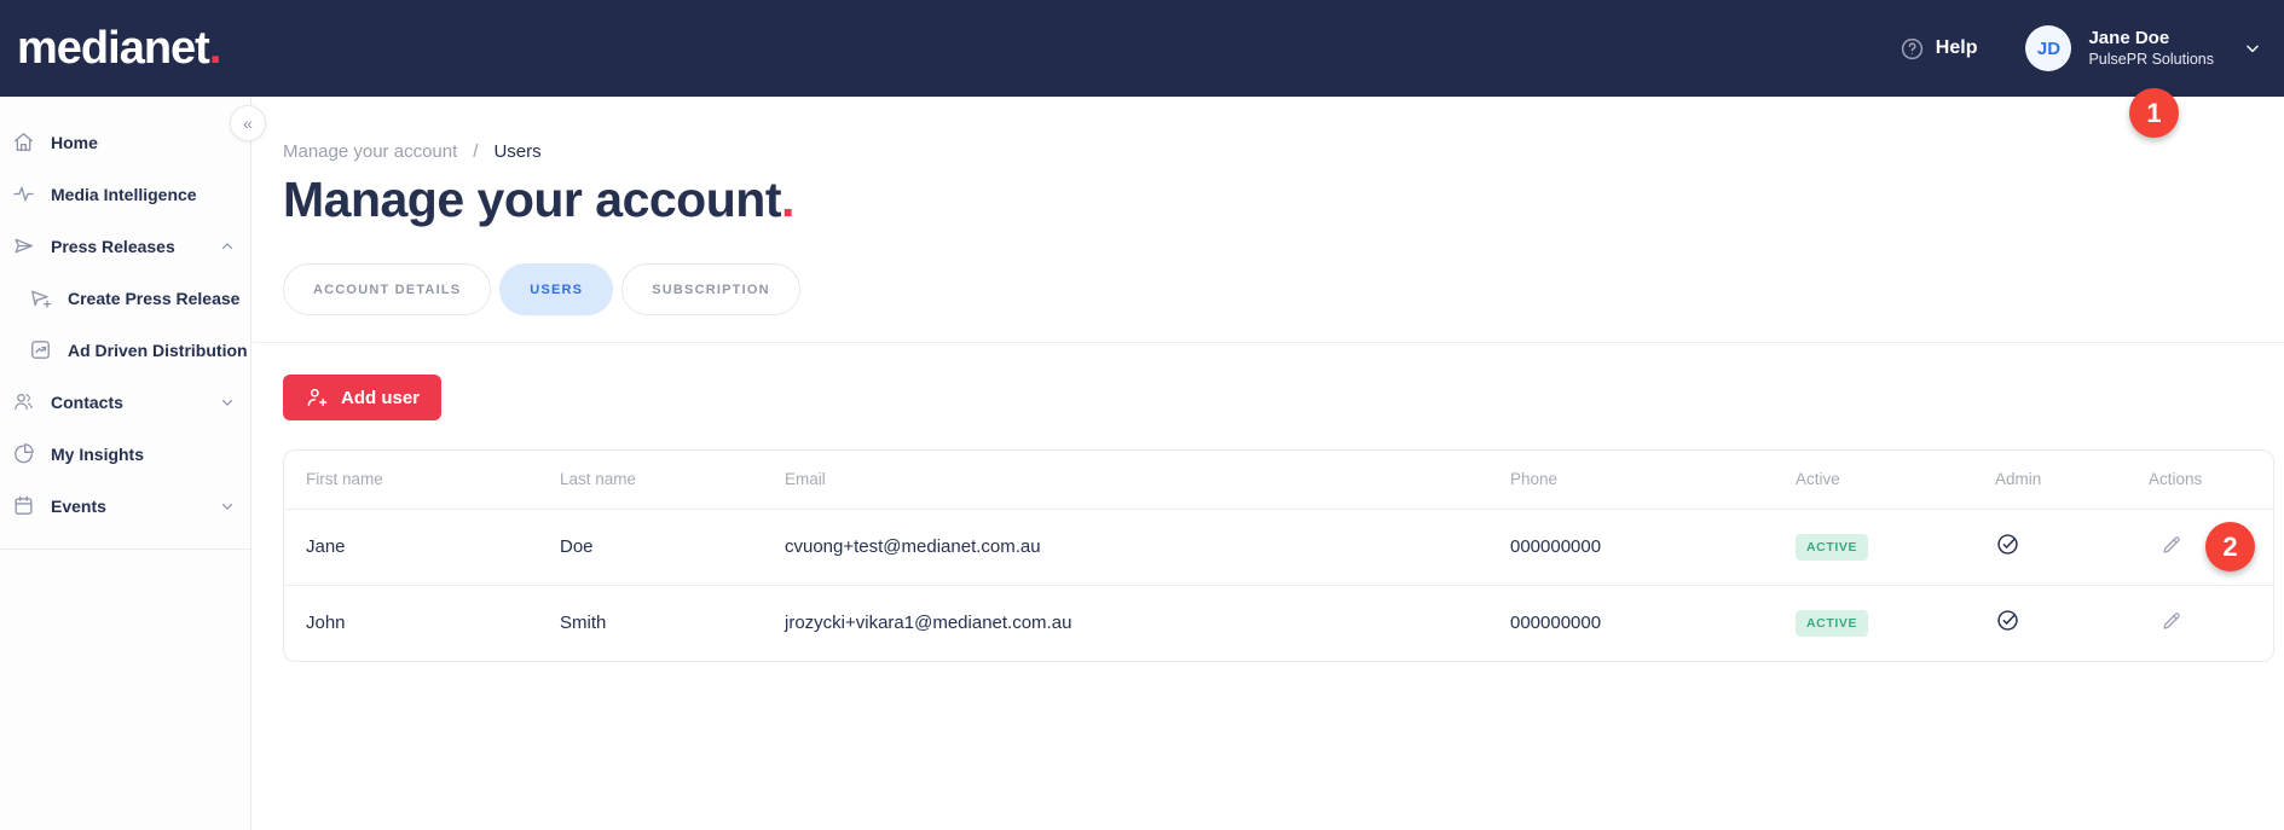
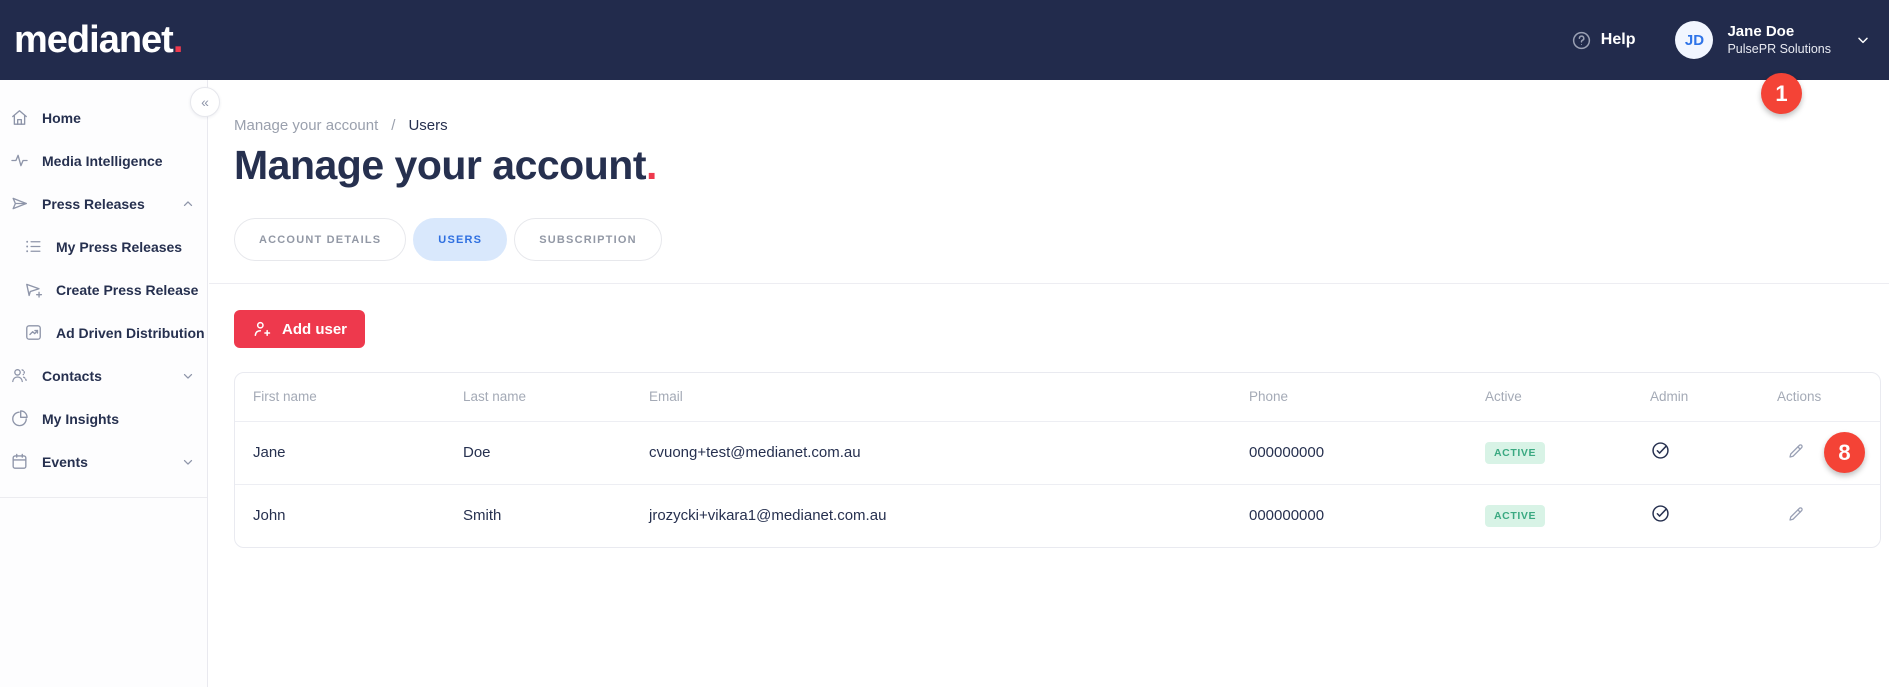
  medianet.
  Help
  JD
  Jane Doe
  PulsePR Solutions
  Home
  Media Intelligence
  Press Releases
+ My Press Releases
  Create Press Release
  Ad Driven Distribution
  Contacts
  My Insights
  Events
  «
  Manage your account
  /
  Users
  Manage your account.
  ACCOUNT DETAILS
  USERS
  SUBSCRIPTION
  Add user
  First name	Last name	Email	Phone	Active	Admin	Actions
  Jane	Doe	cvuong+test@medianet.com.au	000000000	ACTIVE
  John	Smith	jrozycki+vikara1@medianet.com.au	000000000	ACTIVE
  1
- 2
+ 8
